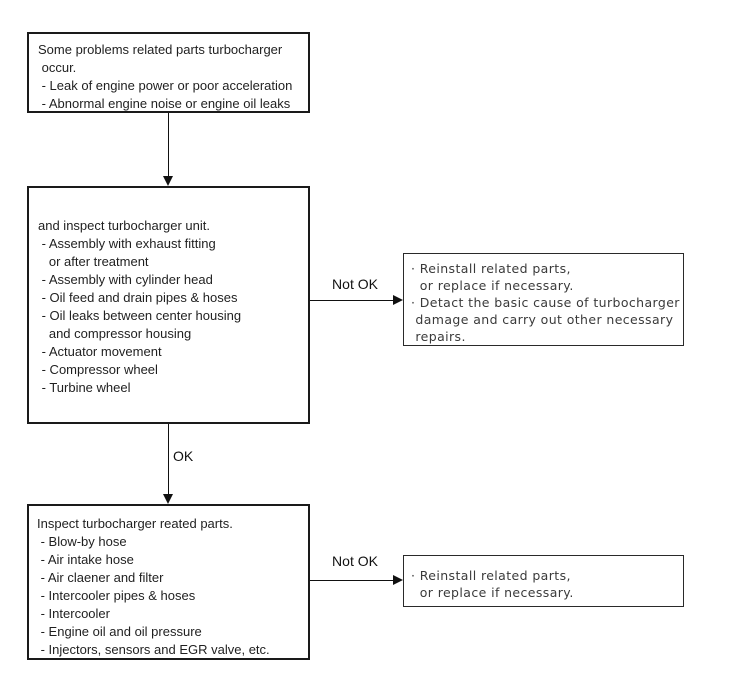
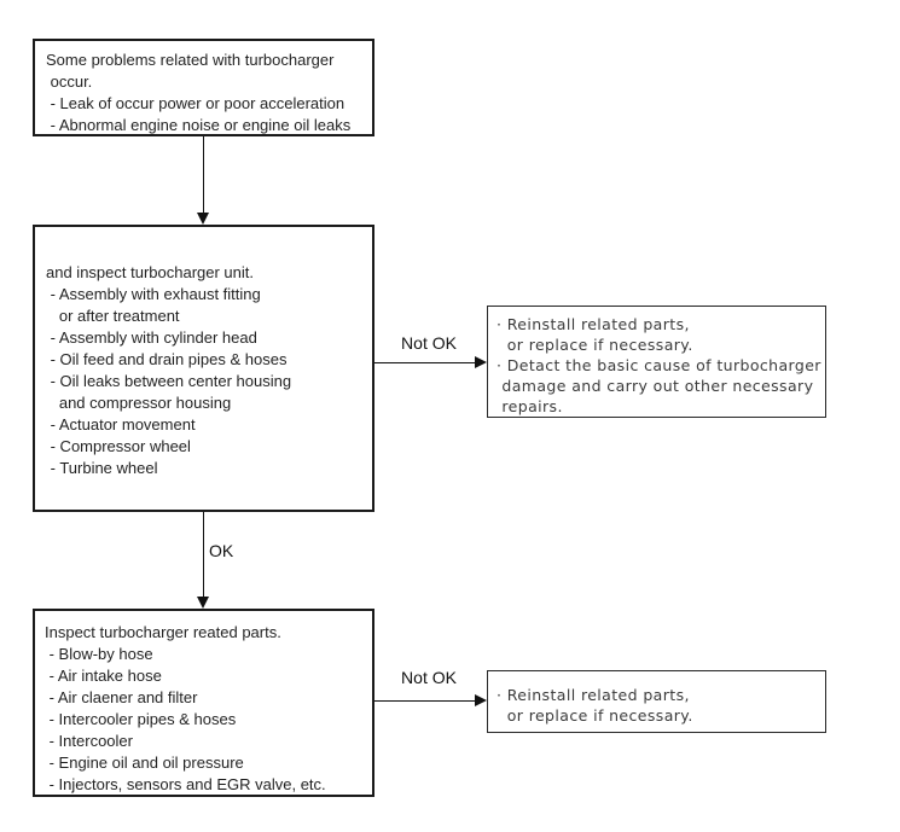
- Some problems related parts turbocharger
+ Some problems related with turbocharger
  occur.
- - Leak of engine power or poor acceleration
+ - Leak of occur power or poor acceleration
  - Abnormal engine noise or engine oil leaks
  and inspect turbocharger unit.
  - Assembly with exhaust fitting
  or after treatment
  - Assembly with cylinder head
  - Oil feed and drain pipes & hoses
  - Oil leaks between center housing
  and compressor housing
  - Actuator movement
  - Compressor wheel
  - Turbine wheel
  Not OK
  · Reinstall related parts,
  or replace if necessary.
  · Detact the basic cause of turbocharger
  damage and carry out other necessary
  repairs.
  OK
  Inspect turbocharger reated parts.
  - Blow-by hose
  - Air intake hose
  - Air claener and filter
  - Intercooler pipes & hoses
  - Intercooler
  - Engine oil and oil pressure
  - Injectors, sensors and EGR valve, etc.
  Not OK
  · Reinstall related parts,
  or replace if necessary.
